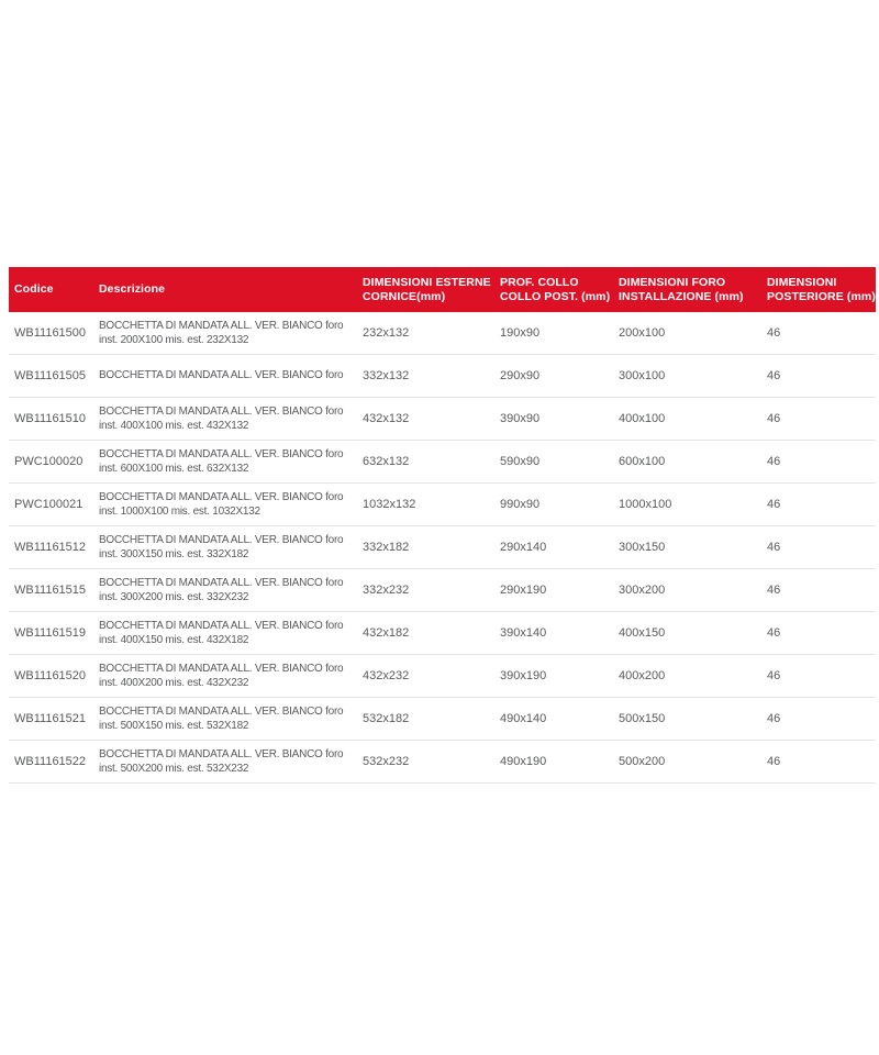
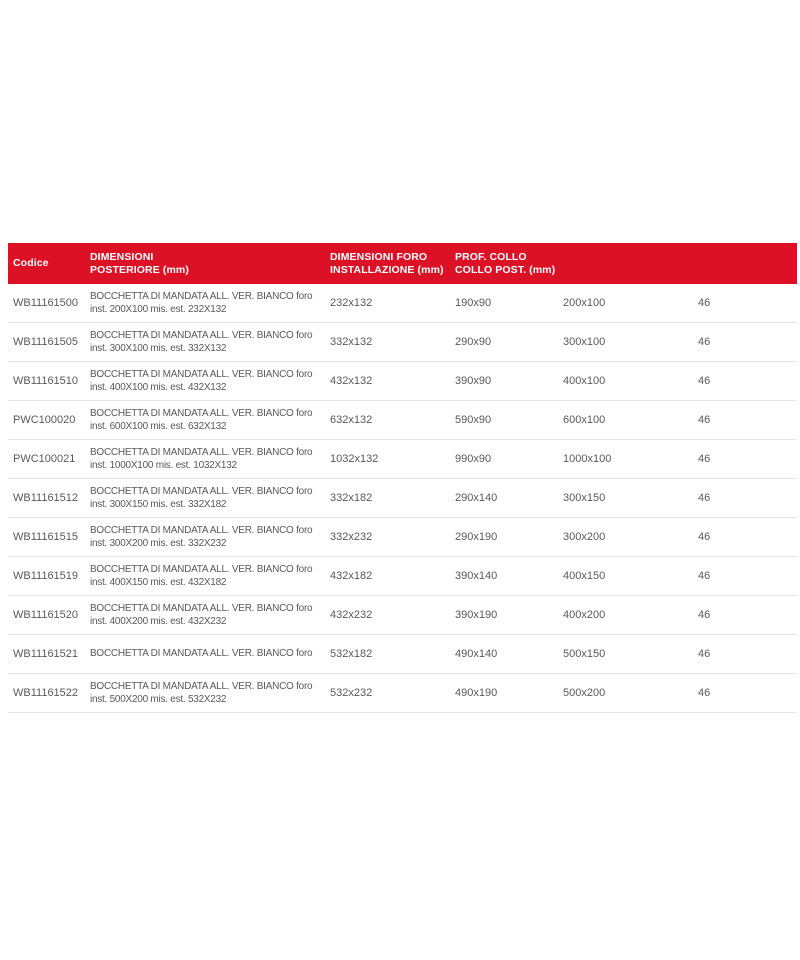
  Codice
- Descrizione
- DIMENSIONI ESTERNE
- CORNICE(mm)
- PROF. COLLO
+ DIMENSIONI
- COLLO POST. (mm)
+ POSTERIORE (mm)
  DIMENSIONI FORO
  INSTALLAZIONE (mm)
- DIMENSIONI
+ PROF. COLLO
- POSTERIORE (mm)
+ COLLO POST. (mm)
  WB11161500
  BOCCHETTA DI MANDATA ALL. VER. BIANCO foro
  inst. 200X100 mis. est. 232X132
  232x132
  190x90
  200x100
  46
  WB11161505
  BOCCHETTA DI MANDATA ALL. VER. BIANCO foro
+ inst. 300X100 mis. est. 332X132
  332x132
  290x90
  300x100
  46
  WB11161510
  BOCCHETTA DI MANDATA ALL. VER. BIANCO foro
  inst. 400X100 mis. est. 432X132
  432x132
  390x90
  400x100
  46
  PWC100020
  BOCCHETTA DI MANDATA ALL. VER. BIANCO foro
  inst. 600X100 mis. est. 632X132
  632x132
  590x90
  600x100
  46
  PWC100021
  BOCCHETTA DI MANDATA ALL. VER. BIANCO foro
  inst. 1000X100 mis. est. 1032X132
  1032x132
  990x90
  1000x100
  46
  WB11161512
  BOCCHETTA DI MANDATA ALL. VER. BIANCO foro
  inst. 300X150 mis. est. 332X182
  332x182
  290x140
  300x150
  46
  WB11161515
  BOCCHETTA DI MANDATA ALL. VER. BIANCO foro
  inst. 300X200 mis. est. 332X232
  332x232
  290x190
  300x200
  46
  WB11161519
  BOCCHETTA DI MANDATA ALL. VER. BIANCO foro
  inst. 400X150 mis. est. 432X182
  432x182
  390x140
  400x150
  46
  WB11161520
  BOCCHETTA DI MANDATA ALL. VER. BIANCO foro
  inst. 400X200 mis. est. 432X232
  432x232
  390x190
  400x200
  46
  WB11161521
  BOCCHETTA DI MANDATA ALL. VER. BIANCO foro
- inst. 500X150 mis. est. 532X182
  532x182
  490x140
  500x150
  46
  WB11161522
  BOCCHETTA DI MANDATA ALL. VER. BIANCO foro
  inst. 500X200 mis. est. 532X232
  532x232
  490x190
  500x200
  46
